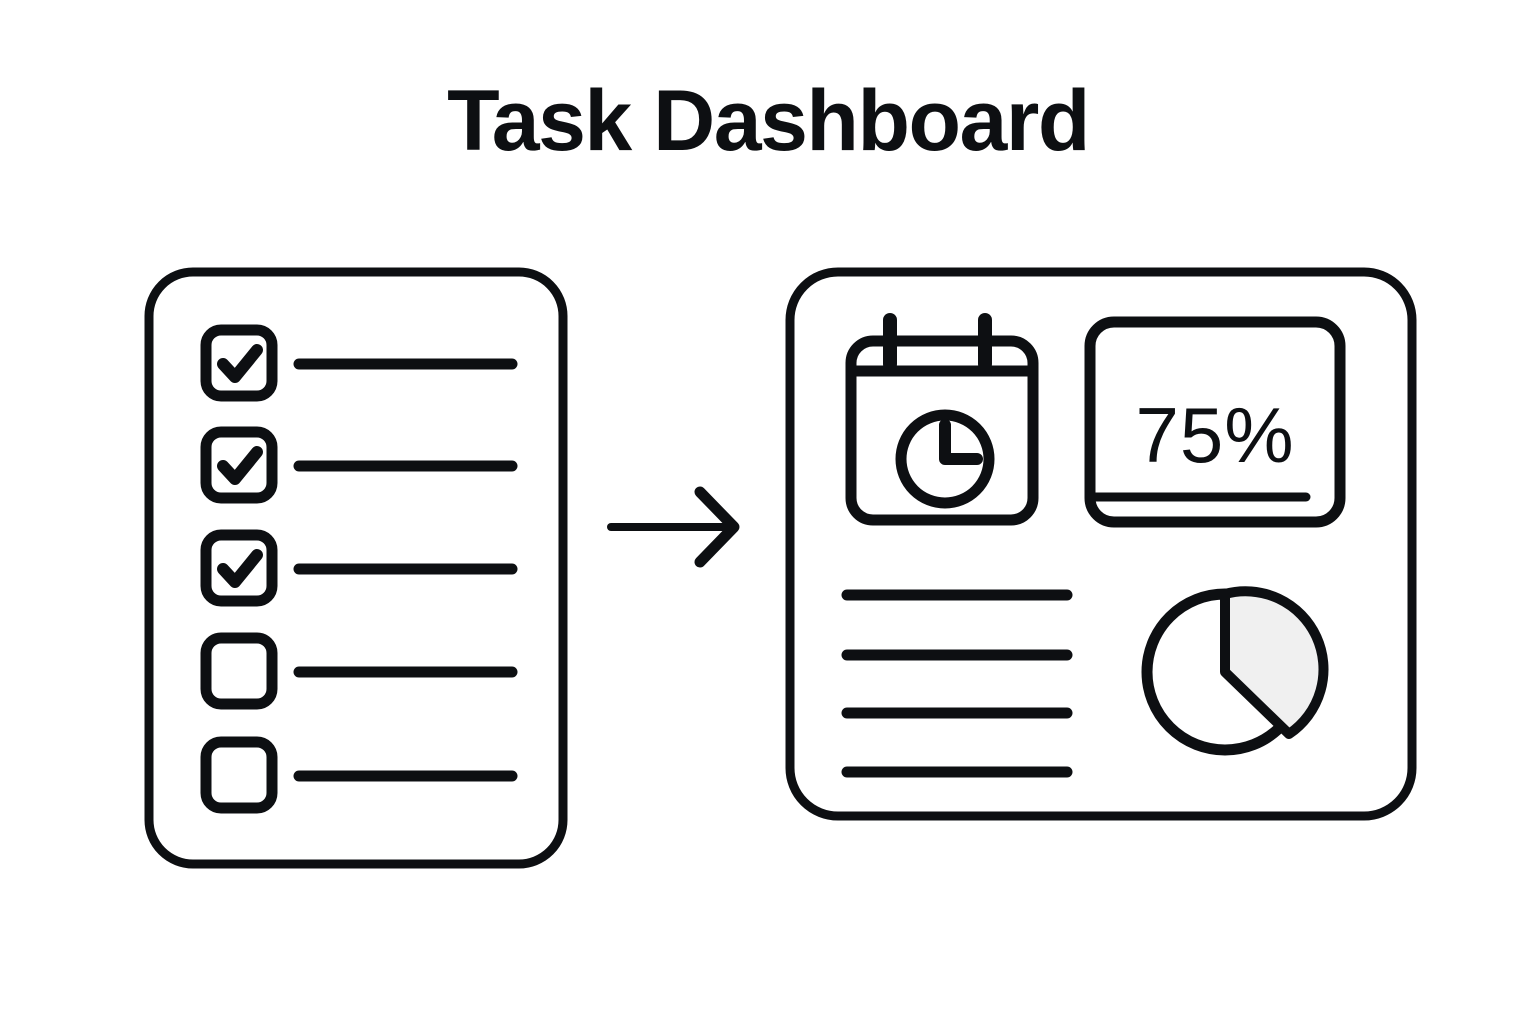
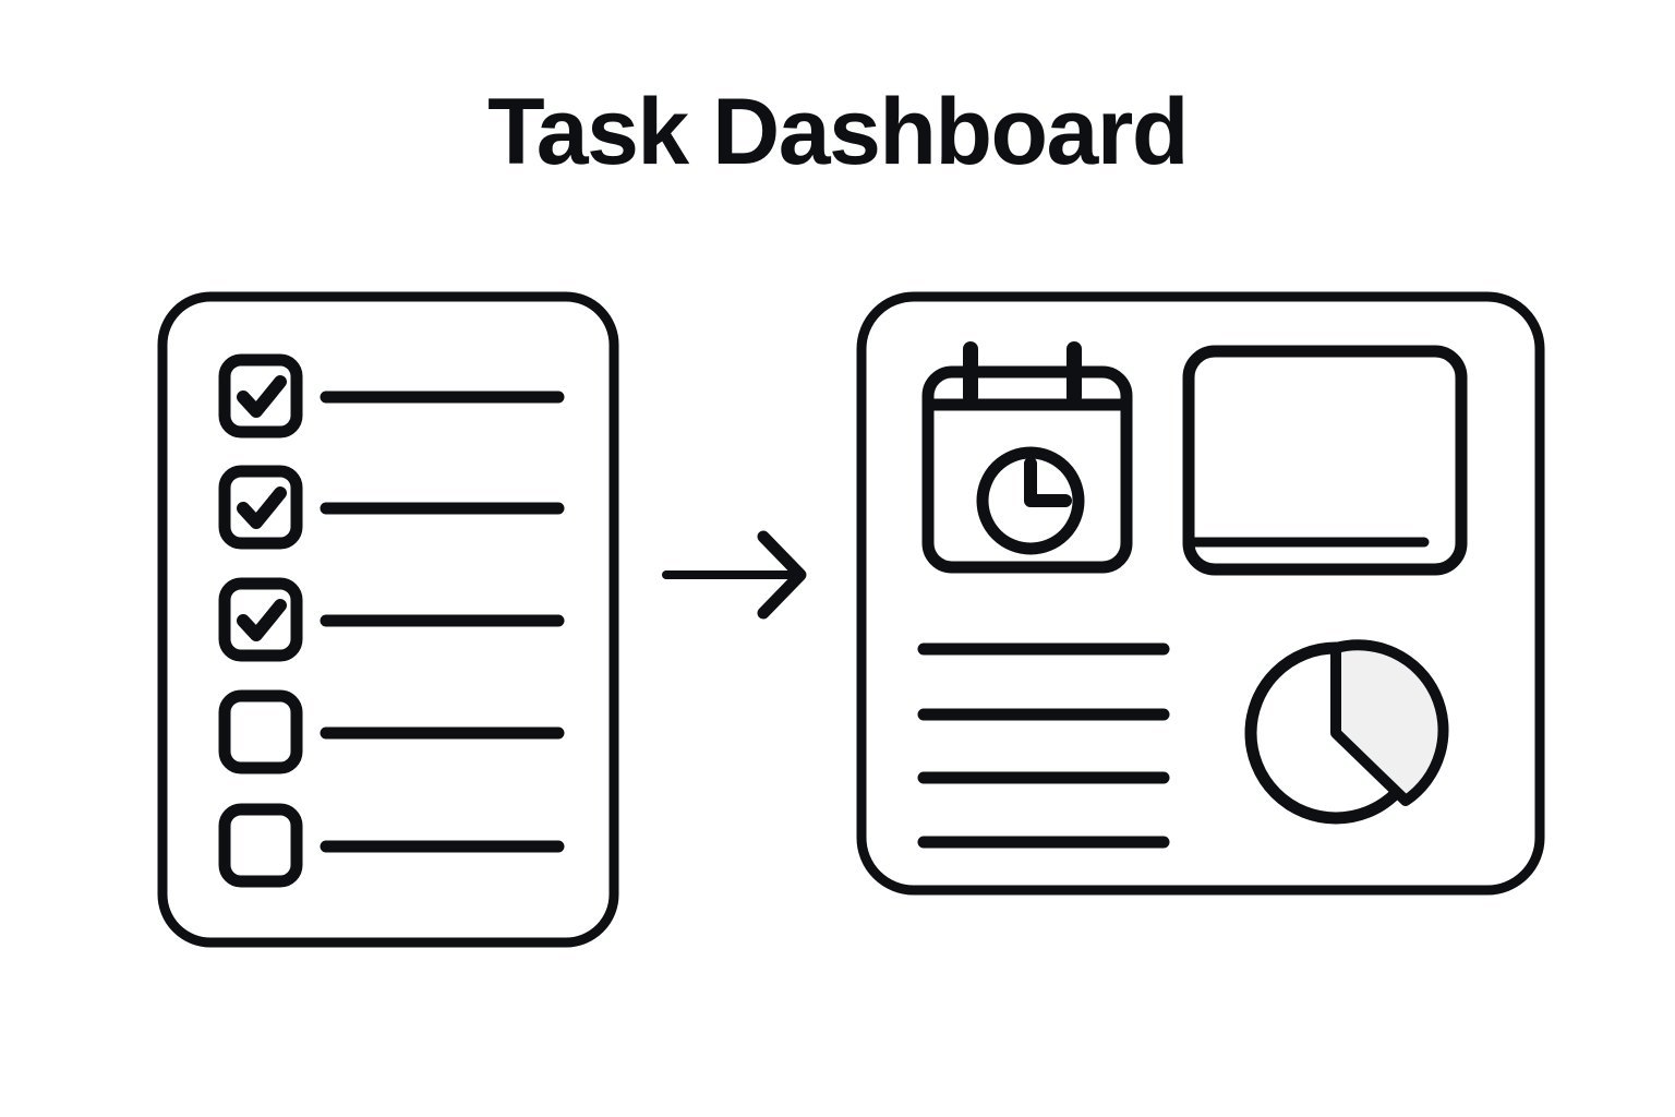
  Task Dashboard
- 75%
